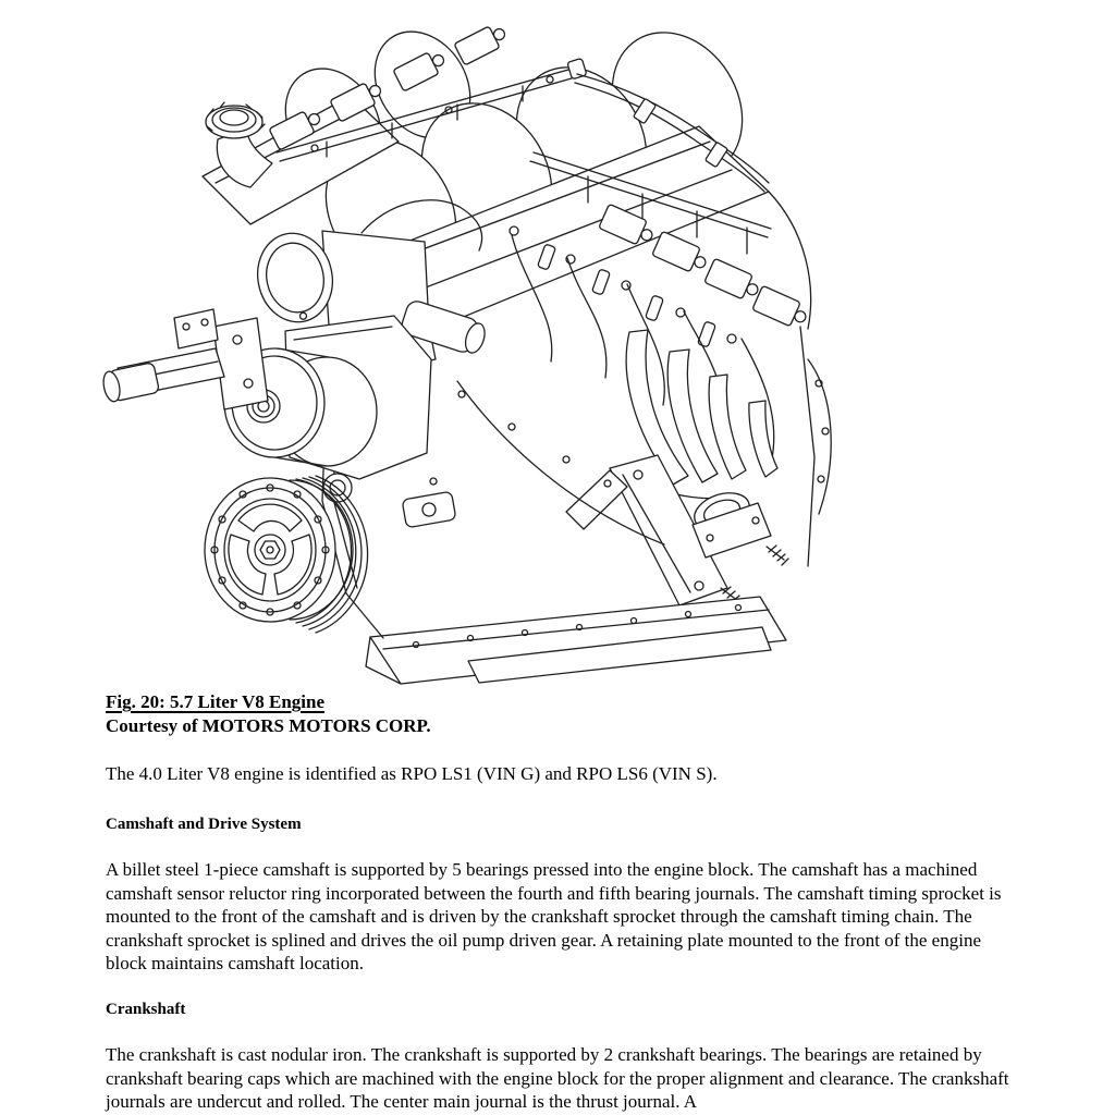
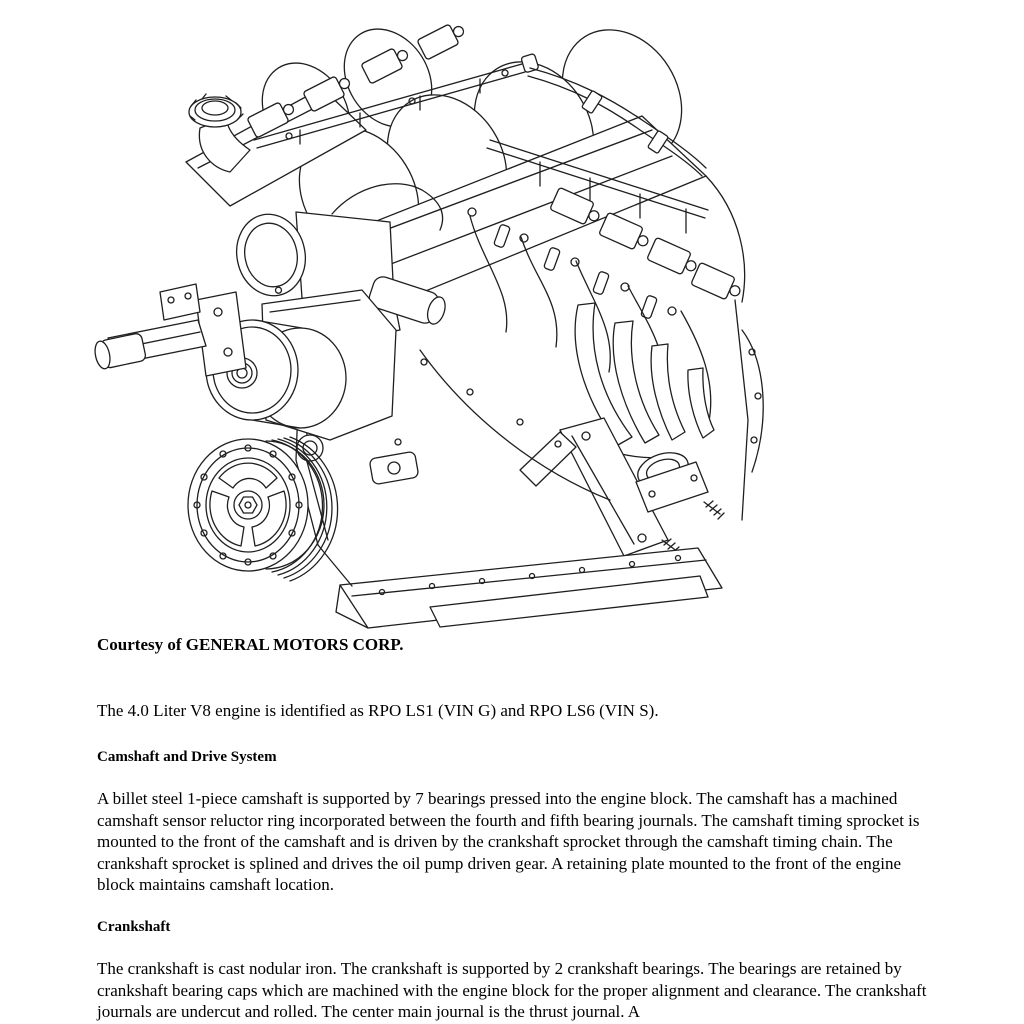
- Fig. 20: 5.7 Liter V8 Engine
- Courtesy of MOTORS MOTORS CORP.
+ Courtesy of GENERAL MOTORS CORP.
  The 4.0 Liter V8 engine is identified as RPO LS1 (VIN G) and RPO LS6 (VIN S).
  Camshaft and Drive System
- A billet steel 1-piece camshaft is supported by 5 bearings pressed into the engine block. The camshaft has a machined camshaft sensor reluctor ring incorporated between the fourth and fifth bearing journals. The camshaft timing sprocket is mounted to the front of the camshaft and is driven by the crankshaft sprocket through the camshaft timing chain. The crankshaft sprocket is splined and drives the oil pump driven gear. A retaining plate mounted to the front of the engine block maintains camshaft location.
+ A billet steel 1-piece camshaft is supported by 7 bearings pressed into the engine block. The camshaft has a machined camshaft sensor reluctor ring incorporated between the fourth and fifth bearing journals. The camshaft timing sprocket is mounted to the front of the camshaft and is driven by the crankshaft sprocket through the camshaft timing chain. The crankshaft sprocket is splined and drives the oil pump driven gear. A retaining plate mounted to the front of the engine block maintains camshaft location.
  Crankshaft
  The crankshaft is cast nodular iron. The crankshaft is supported by 2 crankshaft bearings. The bearings are retained by crankshaft bearing caps which are machined with the engine block for the proper alignment and clearance. The crankshaft journals are undercut and rolled. The center main journal is the thrust journal. A
